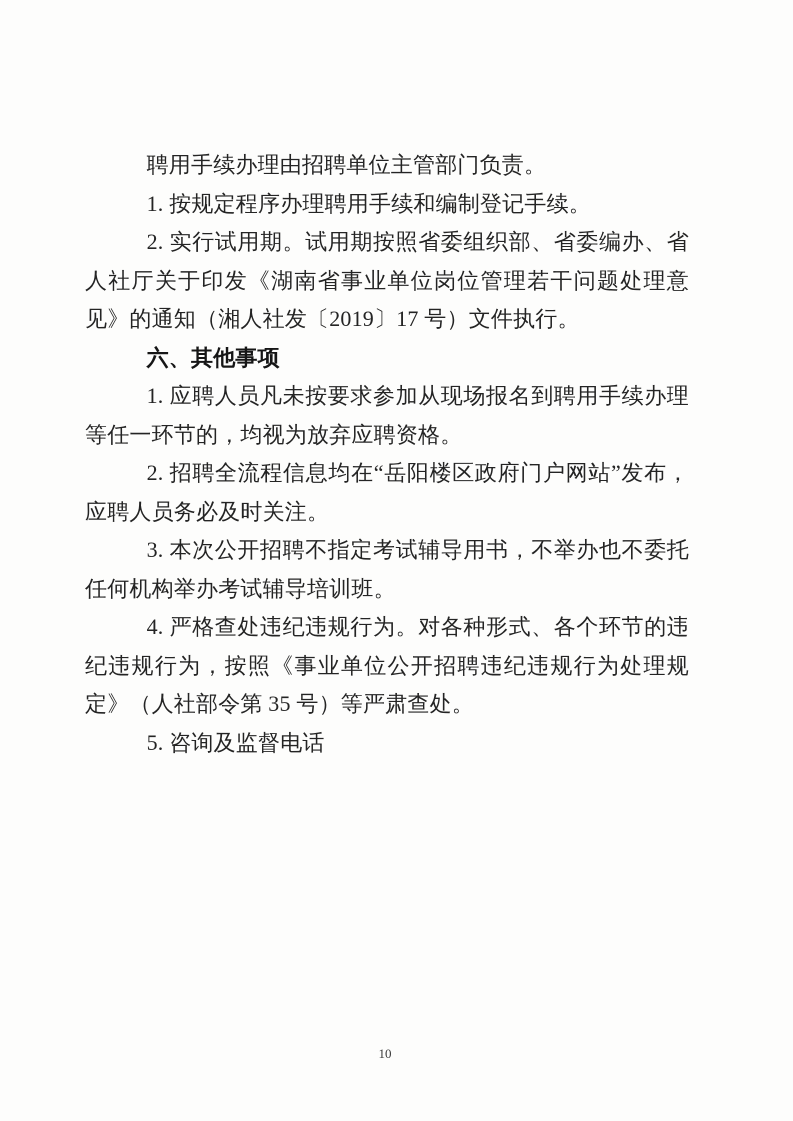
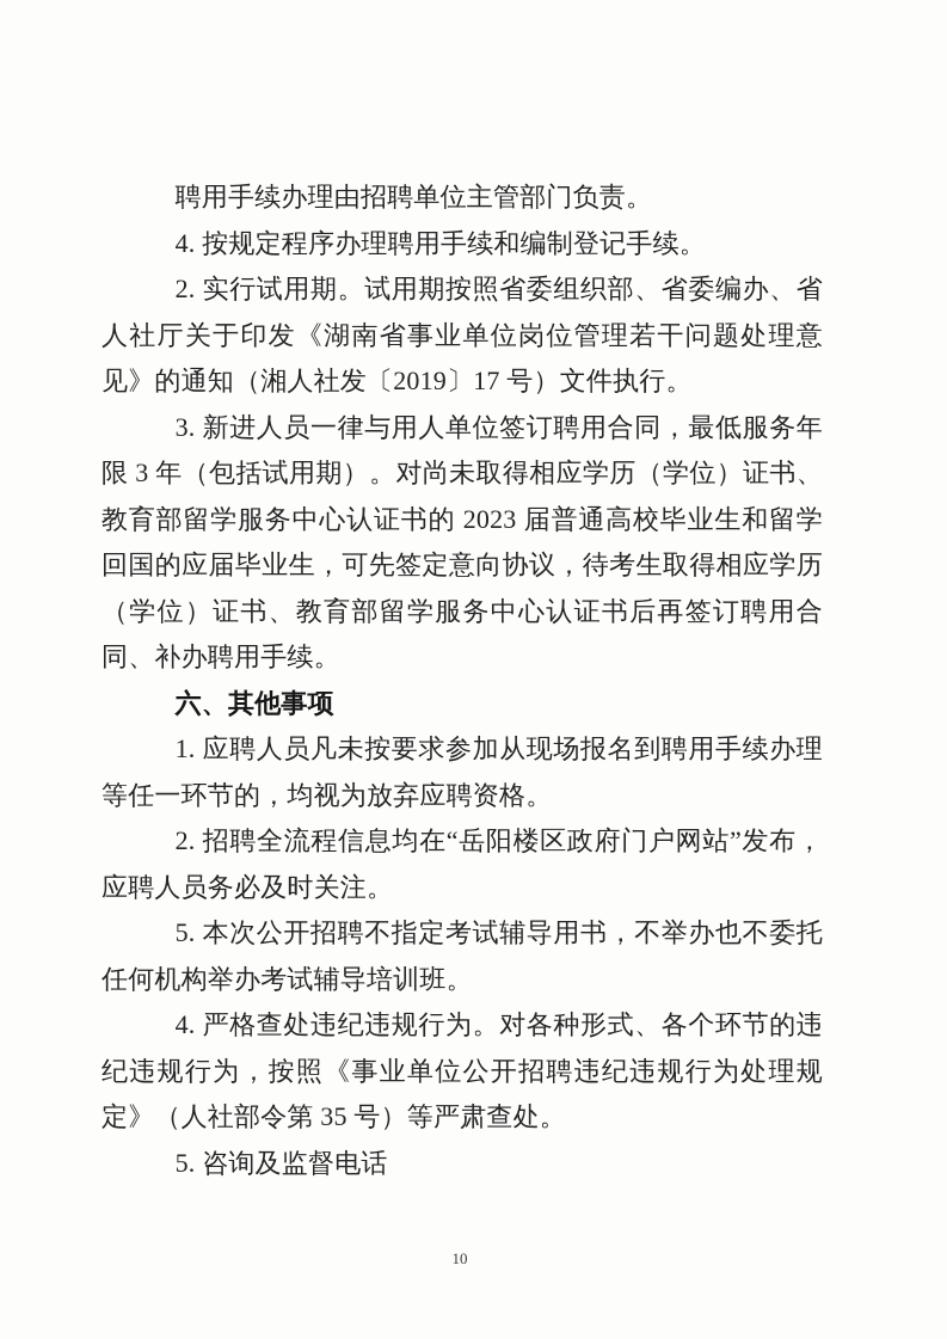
  聘用手续办理由招聘单位主管部门负责。
- 1. 按规定程序办理聘用手续和编制登记手续。
+ 4. 按规定程序办理聘用手续和编制登记手续。
  2. 实行试用期。试用期按照省委组织部、省委编办、省人社厅关于印发《湖南省事业单位岗位管理若干问题处理意见》的通知（湘人社发〔2019〕17 号）文件执行。
+ 3. 新进人员一律与用人单位签订聘用合同，最低服务年限 3 年（包括试用期）。对尚未取得相应学历（学位）证书、教育部留学服务中心认证书的 2023 届普通高校毕业生和留学回国的应届毕业生，可先签定意向协议，待考生取得相应学历（学位）证书、教育部留学服务中心认证书后再签订聘用合同、补办聘用手续。
  六、其他事项
  1. 应聘人员凡未按要求参加从现场报名到聘用手续办理等任一环节的，均视为放弃应聘资格。
  2. 招聘全流程信息均在“岳阳楼区政府门户网站”发布，应聘人员务必及时关注。
- 3. 本次公开招聘不指定考试辅导用书，不举办也不委托任何机构举办考试辅导培训班。
+ 5. 本次公开招聘不指定考试辅导用书，不举办也不委托任何机构举办考试辅导培训班。
  4. 严格查处违纪违规行为。对各种形式、各个环节的违纪违规行为，按照《事业单位公开招聘违纪违规行为处理规定》（人社部令第 35 号）等严肃查处。
  5. 咨询及监督电话
  10
